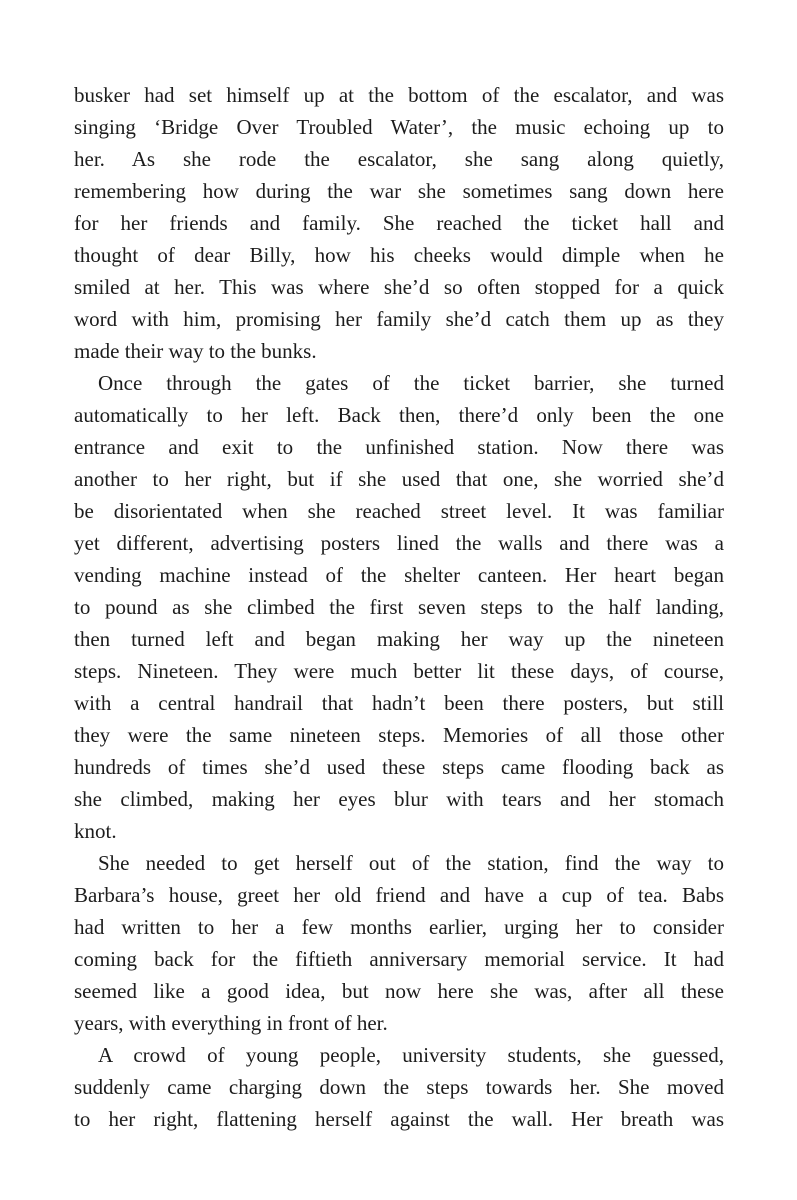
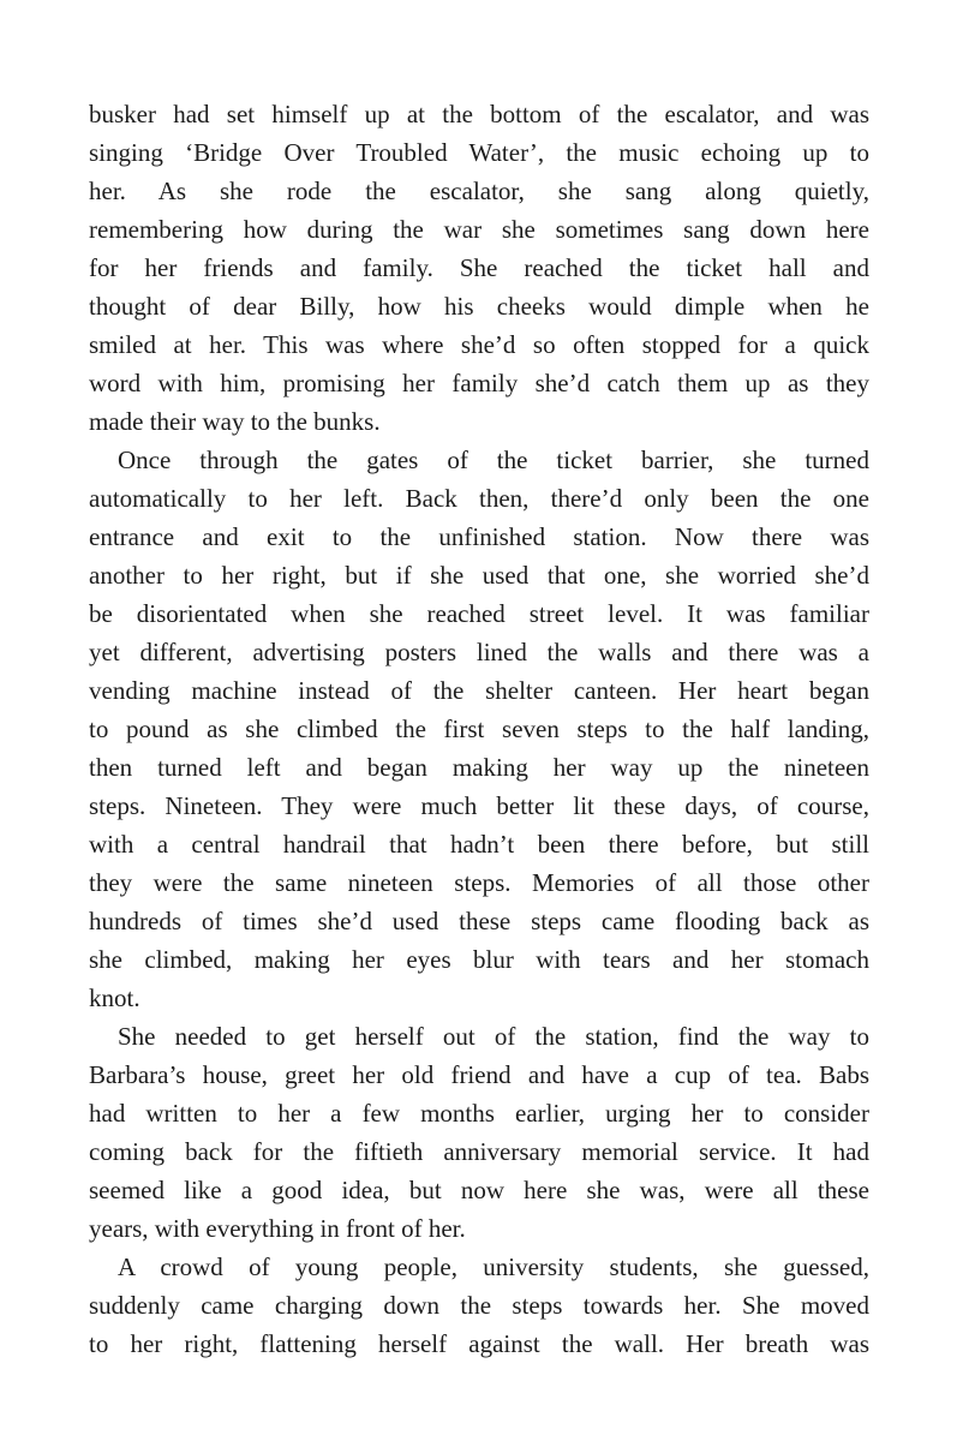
  busker had set himself up at the bottom of the escalator, and was
  singing ‘Bridge Over Troubled Water’, the music echoing up to
  her. As she rode the escalator, she sang along quietly,
  remembering how during the war she sometimes sang down here
  for her friends and family. She reached the ticket hall and
  thought of dear Billy, how his cheeks would dimple when he
  smiled at her. This was where she’d so often stopped for a quick
  word with him, promising her family she’d catch them up as they
  made their way to the bunks.
  Once through the gates of the ticket barrier, she turned
  automatically to her left. Back then, there’d only been the one
  entrance and exit to the unfinished station. Now there was
  another to her right, but if she used that one, she worried she’d
  be disorientated when she reached street level. It was familiar
  yet different, advertising posters lined the walls and there was a
  vending machine instead of the shelter canteen. Her heart began
  to pound as she climbed the first seven steps to the half landing,
  then turned left and began making her way up the nineteen
  steps. Nineteen. They were much better lit these days, of course,
- with a central handrail that hadn’t been there posters, but still
+ with a central handrail that hadn’t been there before, but still
  they were the same nineteen steps. Memories of all those other
  hundreds of times she’d used these steps came flooding back as
  she climbed, making her eyes blur with tears and her stomach
  knot.
  She needed to get herself out of the station, find the way to
  Barbara’s house, greet her old friend and have a cup of tea. Babs
  had written to her a few months earlier, urging her to consider
  coming back for the fiftieth anniversary memorial service. It had
- seemed like a good idea, but now here she was, after all these
+ seemed like a good idea, but now here she was, were all these
  years, with everything in front of her.
  A crowd of young people, university students, she guessed,
  suddenly came charging down the steps towards her. She moved
  to her right, flattening herself against the wall. Her breath was
